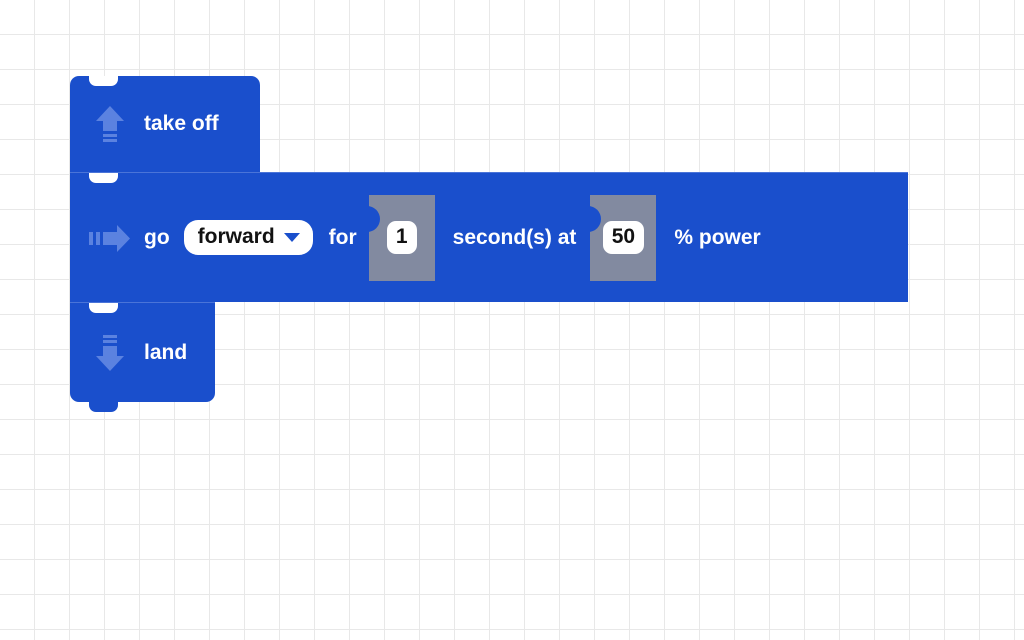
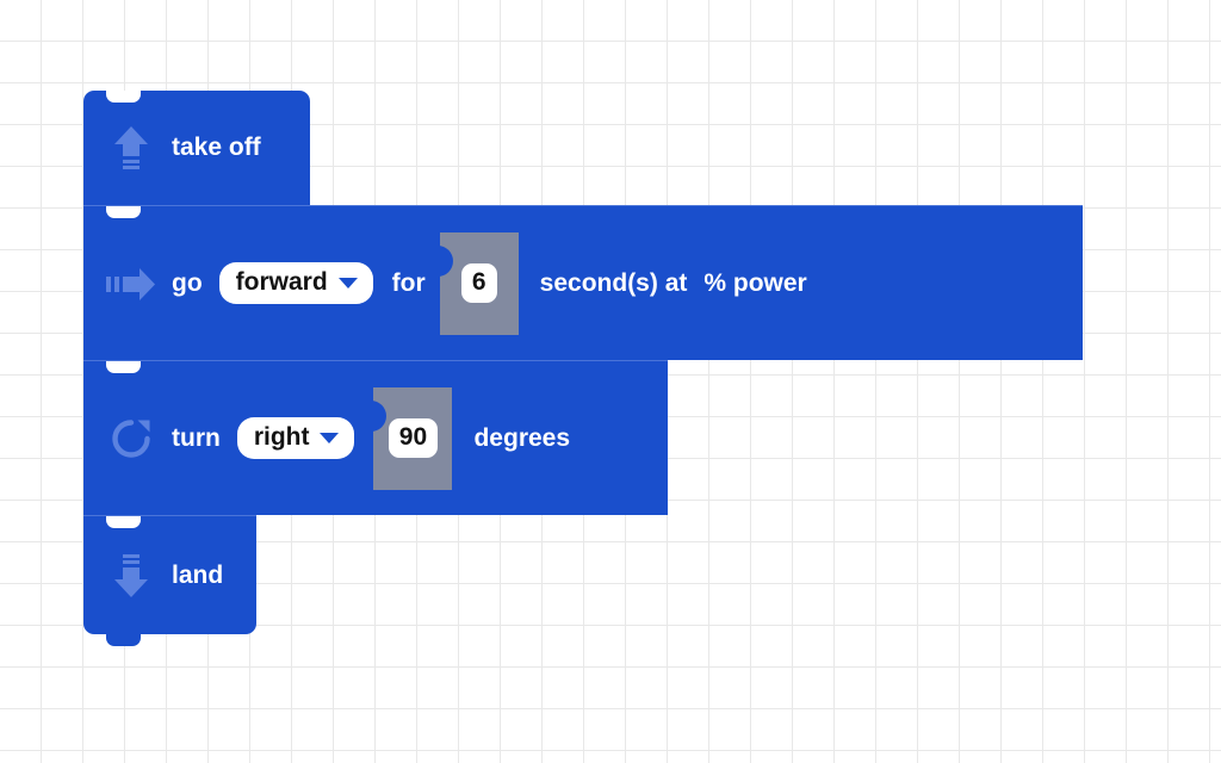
  take off
  go
  forward
  for
- 1
+ 6
  second(s) at
- 50
  % power
+ turn
+ right
+ 90
+ degrees
  land
